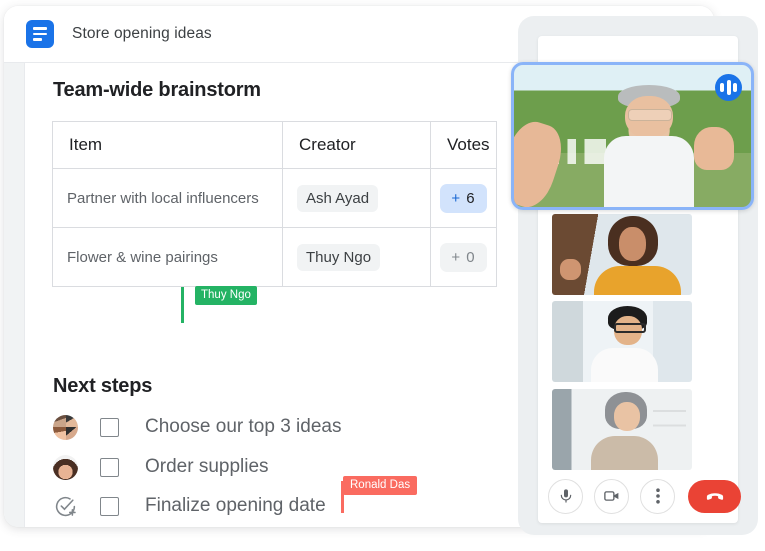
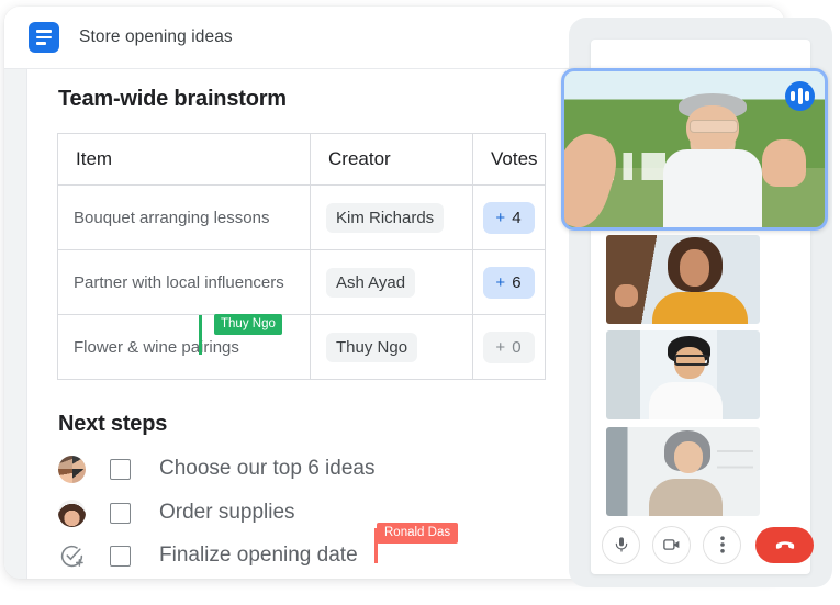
  Store opening ideas
  Team-wide brainstorm
  Item	Creator	Votes
+ Bouquet arranging lessons	Kim Richards	+ 4
  Partner with local influencers	Ash Ayad	+ 6
  Flower & wine pairings	Thuy Ngo	+ 0
  Thuy Ngo
  Next steps
- Choose our top 3 ideas
+ Choose our top 6 ideas
  Order supplies
  Finalize opening date
  Ronald Das
